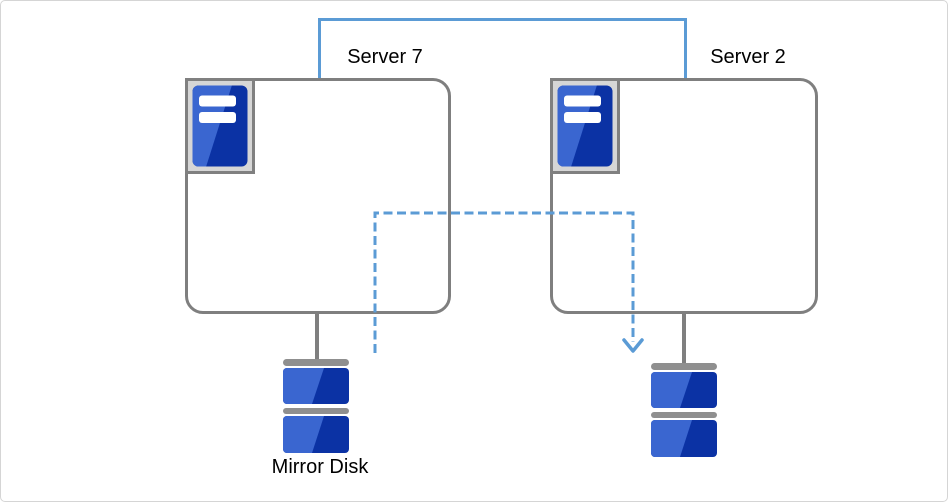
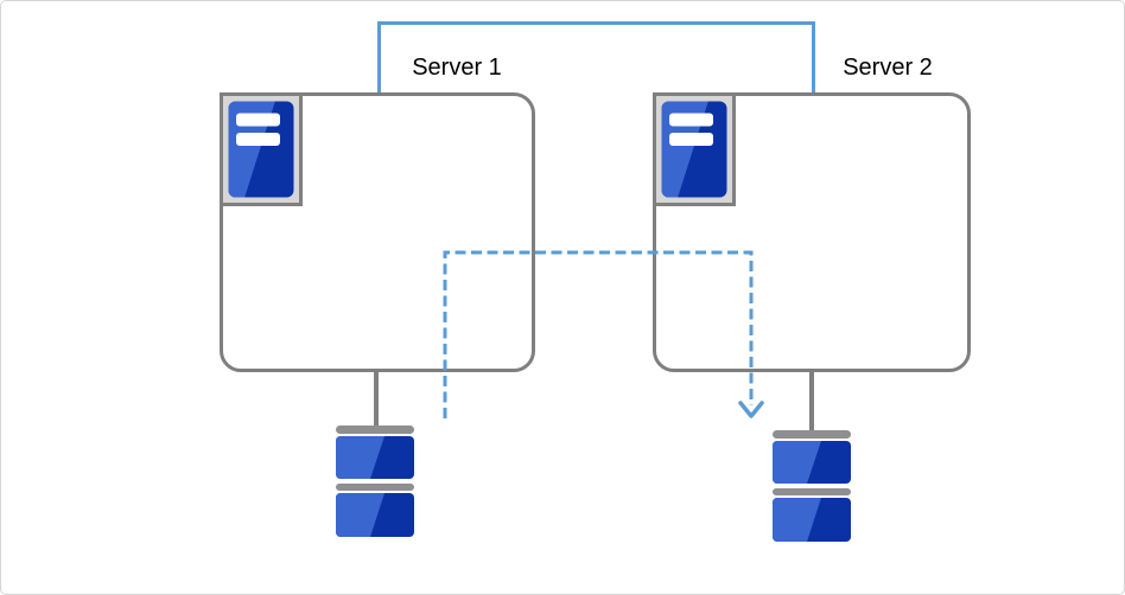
- Server 7
+ Server 1
  Server 2
- Mirror Disk
